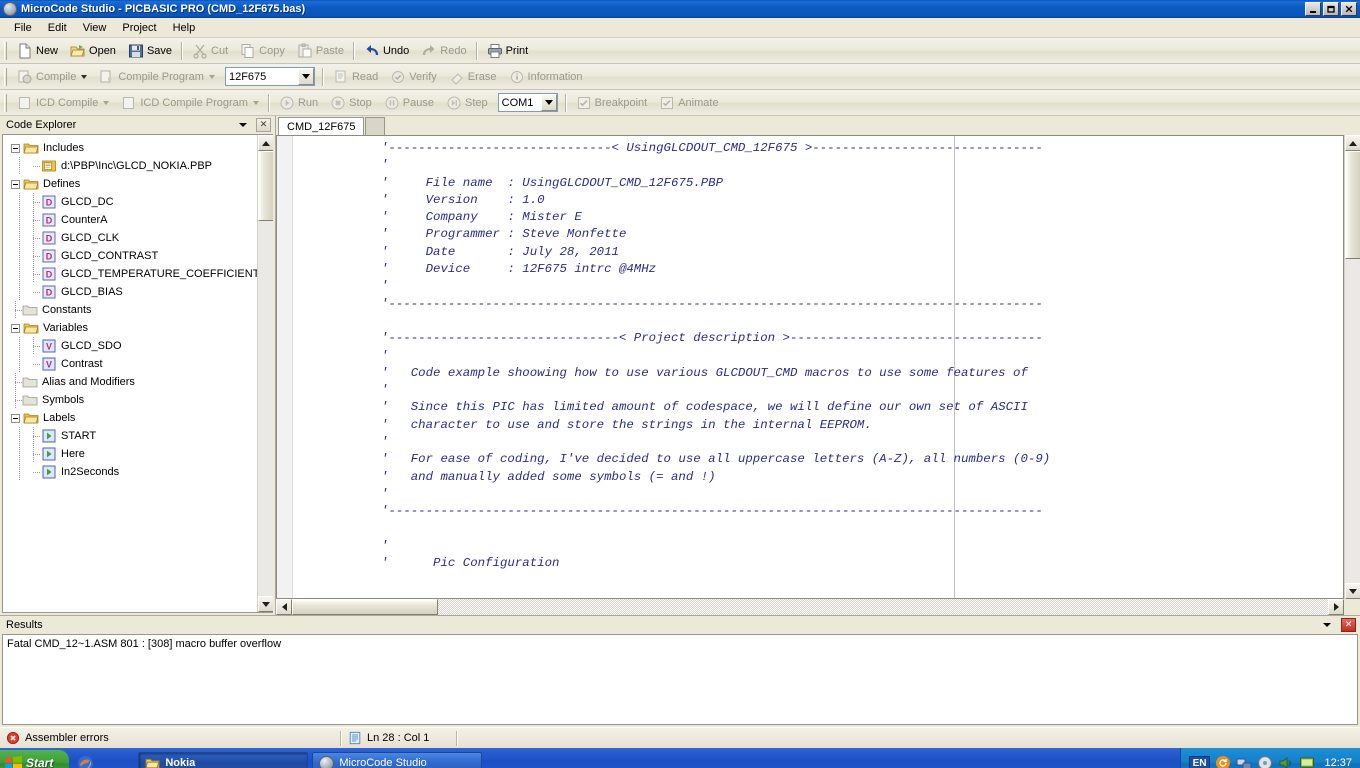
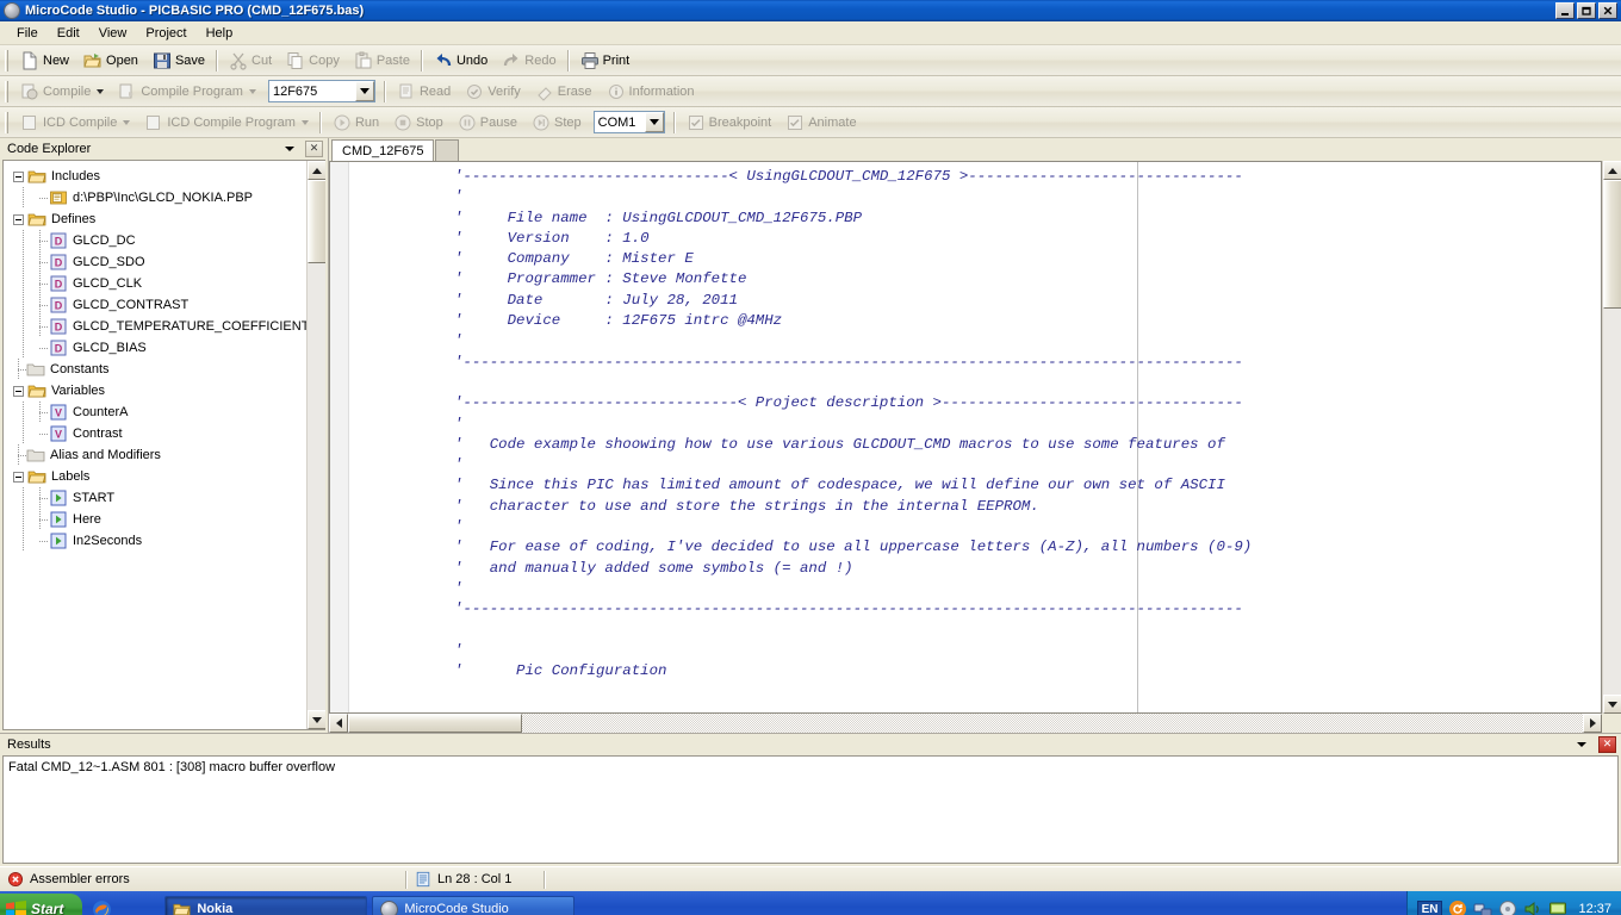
  MicroCode Studio - PICBASIC PRO (CMD_12F675.bas)
  File
  Edit
  View
  Project
  Help
  New
  Open
  Save
  Cut
  Copy
  Paste
  Undo
  Redo
  Print
  Compile
  Compile Program
  12F675
  Read
  Verify
  Erase
  Information
  ICD Compile
  ICD Compile Program
  Run
  Stop
  Pause
  Step
  COM1
  Breakpoint
  Animate
  Code Explorer
  ✕
  Includes
  d:\PBP\Inc\GLCD_NOKIA.PBP
  Defines
  D
  GLCD_DC
  D
- CounterA
+ GLCD_SDO
  D
  GLCD_CLK
  D
  GLCD_CONTRAST
  D
  GLCD_TEMPERATURE_COEFFICIEN
  D
  GLCD_BIAS
  Constants
  Variables
  V
- GLCD_SDO
+ CounterA
  V
  Contrast
  Alias and Modifiers
- Symbols
  Labels
  START
  Here
  In2Seconds
  CMD_12F675
  '------------------------------< UsingGLCDOUT_CMD_12F675 >-------------------------------
  '
  ' File name : UsingGLCDOUT_CMD_12F675.PBP
  ' Version : 1.0
  ' Company : Mister E
  ' Programmer : Steve Monfette
  ' Date : July 28, 2011
  ' Device : 12F675 intrc @4MHz
  '
  '----------------------------------------------------------------------------------------
  '-------------------------------< Project description >----------------------------------
  '
  ' Code example shoowing how to use various GLCDOUT_CMD macros to use some features of
  '
  ' Since this PIC has limited amount of codespace, we will define our own set of ASCII
  ' character to use and store the strings in the internal EEPROM.
  '
  ' For ease of coding, I've decided to use all uppercase letters (A-Z), all numbers (0-9)
  ' and manually added some symbols (= and !)
  '
  '----------------------------------------------------------------------------------------
  '
  ' Pic Configuration
  Results
  ✕
  Fatal CMD_12~1.ASM 801 : [308] macro buffer overflow
  Assembler errors
  Ln 28 : Col 1
  Start
  Nokia
  MicroCode Studio
  EN
  12:37
